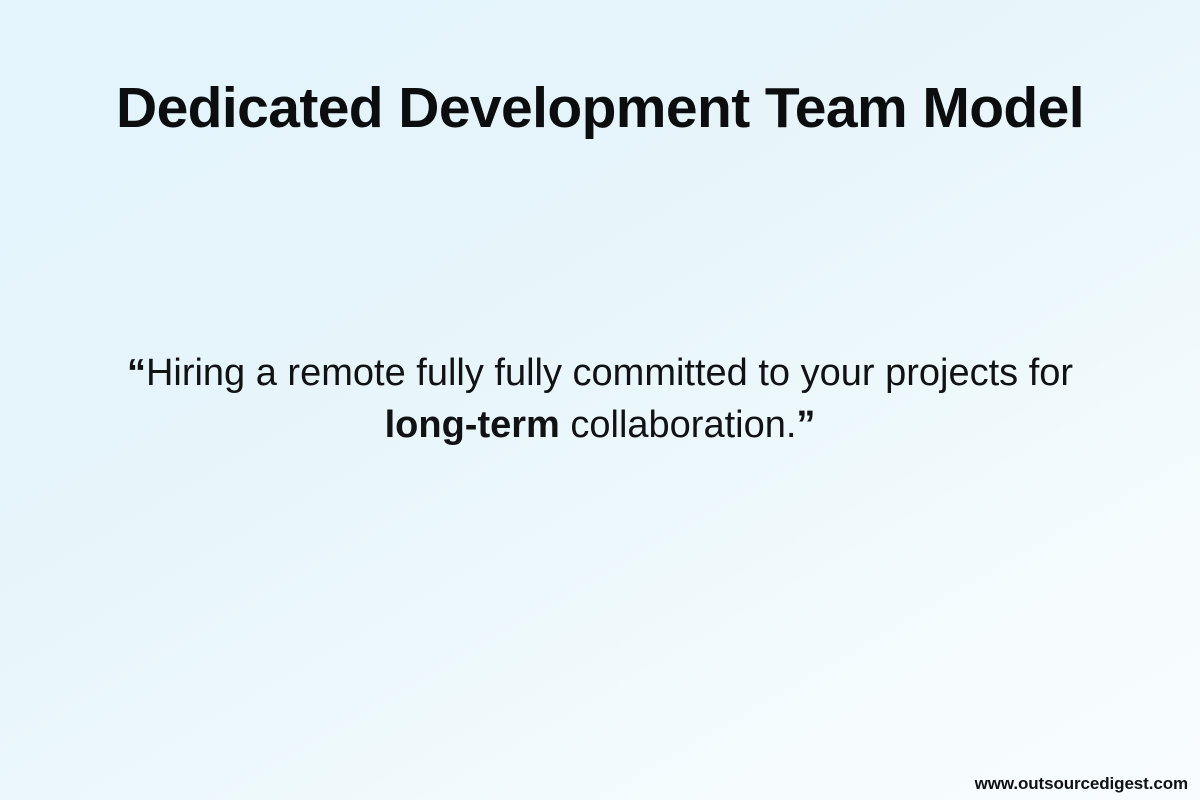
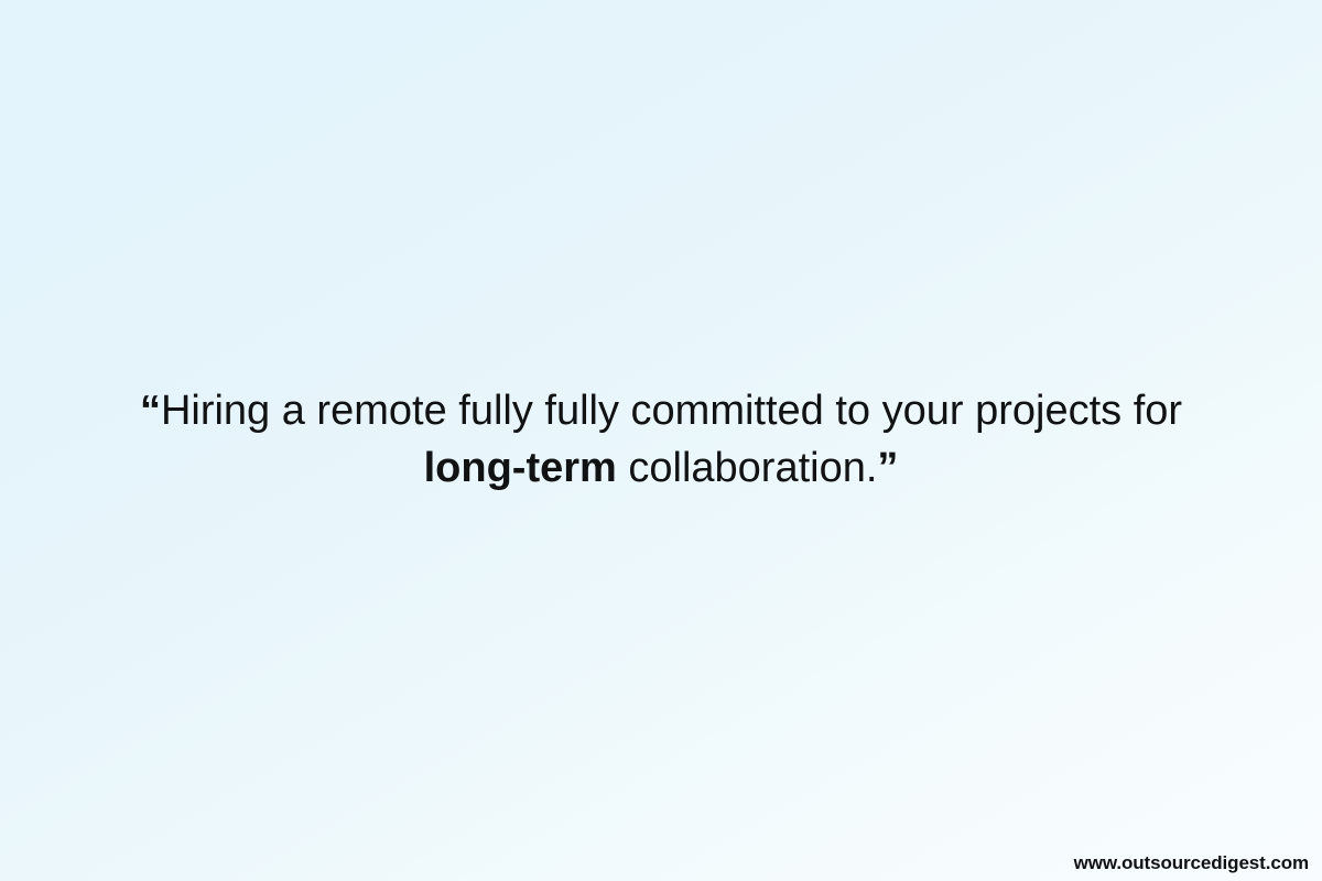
- Dedicated Development Team Model
  “Hiring a remote fully fully committed to your projects for
  long-term collaboration.”
  www.outsourcedigest.com
